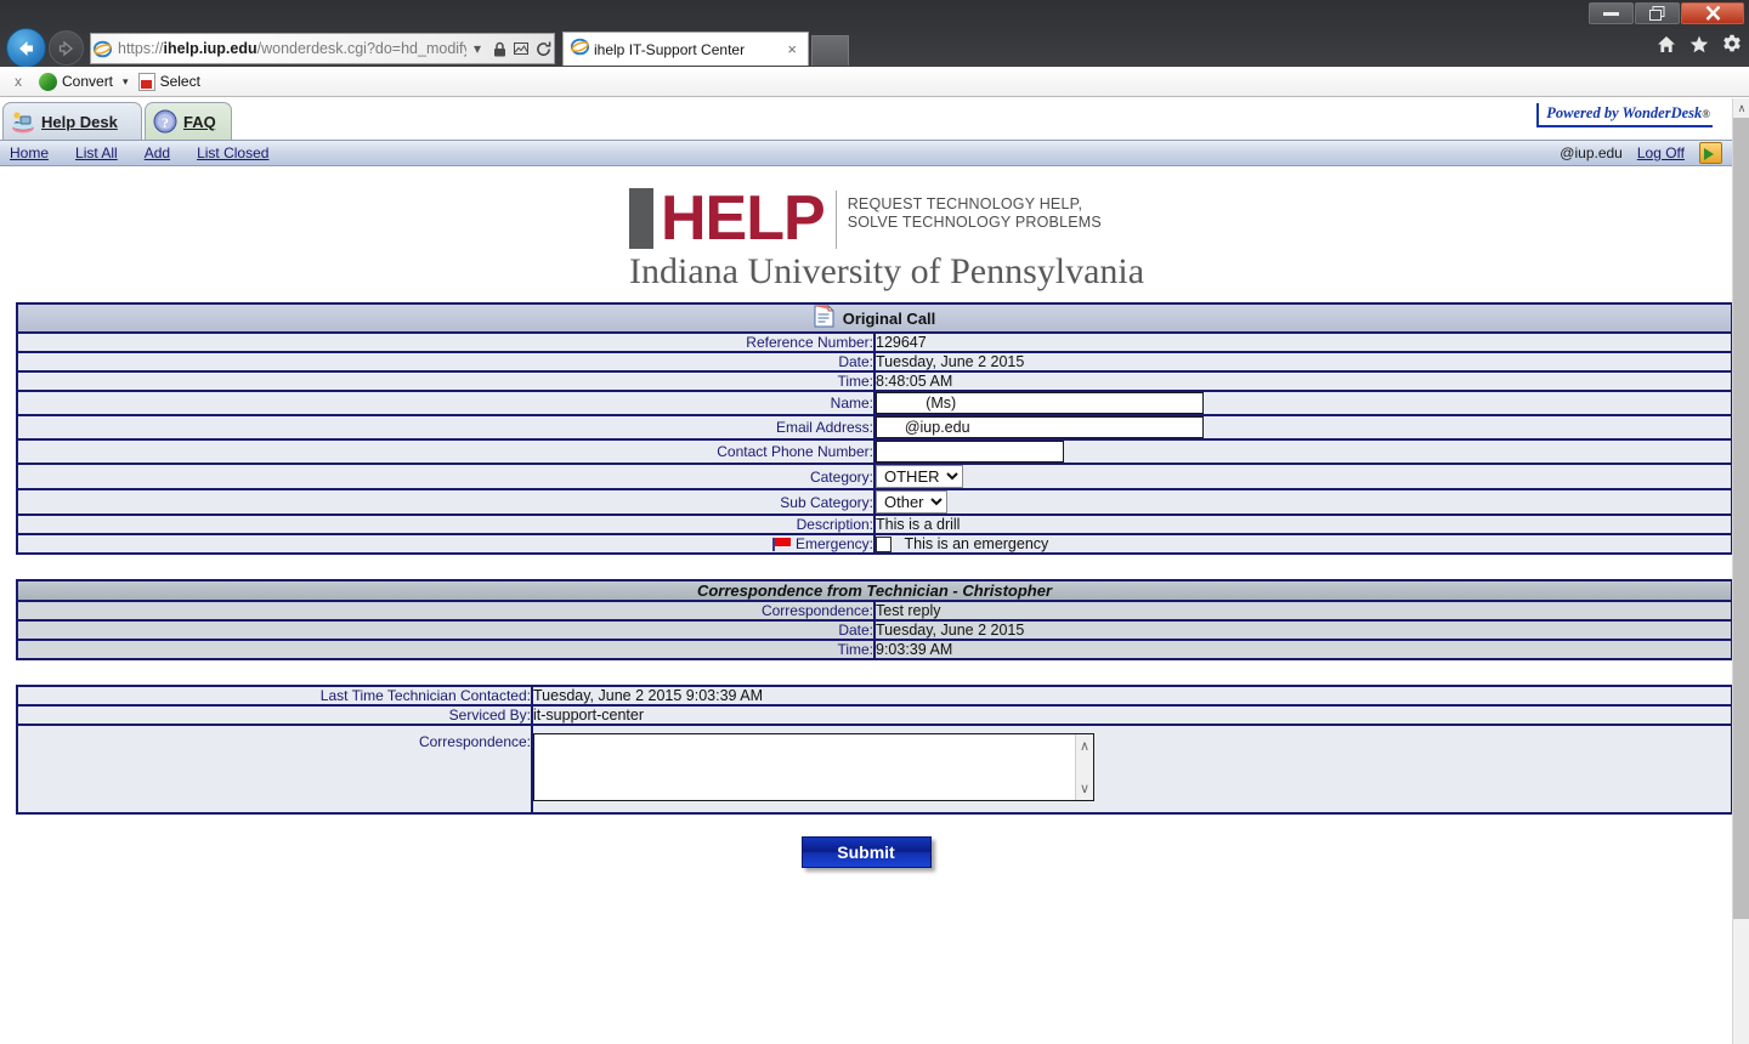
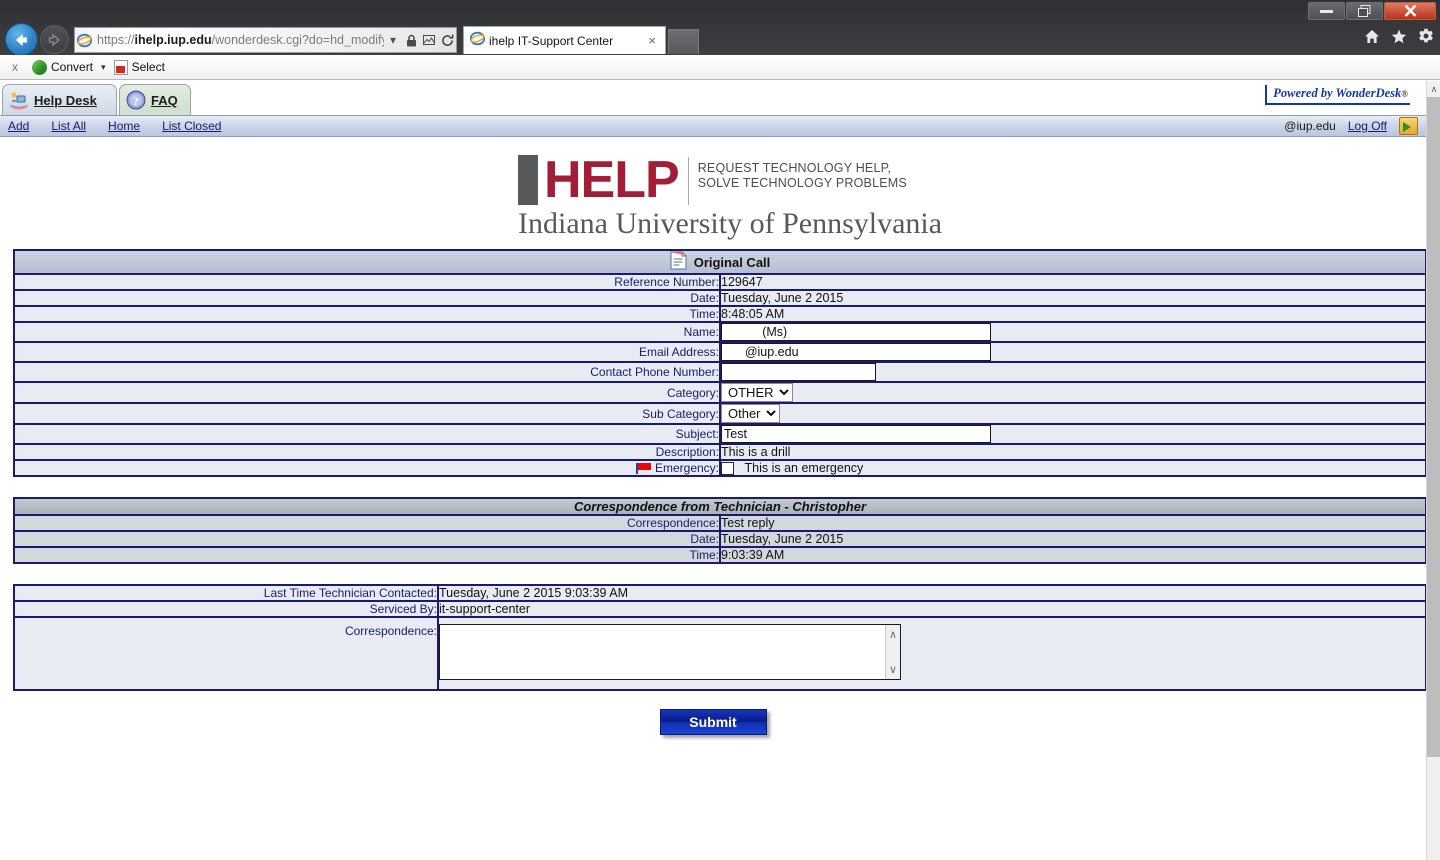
  https://ihelp.iup.edu/wonderdesk.cgi?do=hd_modif
  ▾
  ihelp IT-Support Center
  ×
  x
  Convert
  ▾
  Select
  Help Desk
  ?
  FAQ
  Powered by WonderDesk®
- Home
+ Add
  List All
- Add
+ Home
  List Closed
  @iup.edu
  Log Off
  HELP
  REQUEST TECHNOLOGY HELP,
  SOLVE TECHNOLOGY PROBLEMS
  Indiana University of Pennsylvania
  Original Call
  Reference Number:	129647
  Date:	Tuesday, June 2 2015
  Time:	8:48:05 AM
  Name:	(Ms)
  Email Address:	@iup.edu
  Contact Phone Number:
  Category:	OTHER
  Sub Category:	Other
+ Subject:	Test
  Description:	This is a drill
  Emergency:	This is an emergency
  Correspondence from Technician - Christopher
  Correspondence:	Test reply
  Date:	Tuesday, June 2 2015
  Time:	9:03:39 AM
  Last Time Technician Contacted:	Tuesday, June 2 2015 9:03:39 AM
  Serviced By:	it-support-center
  Correspondence:	∧ ∨
  Submit
  ∧
